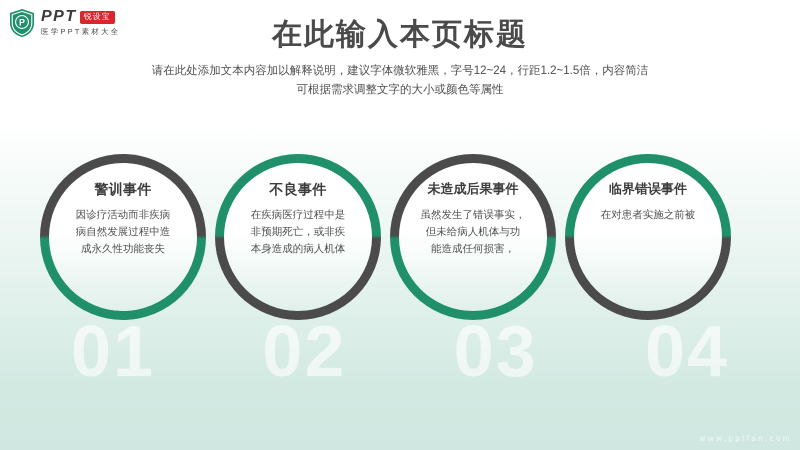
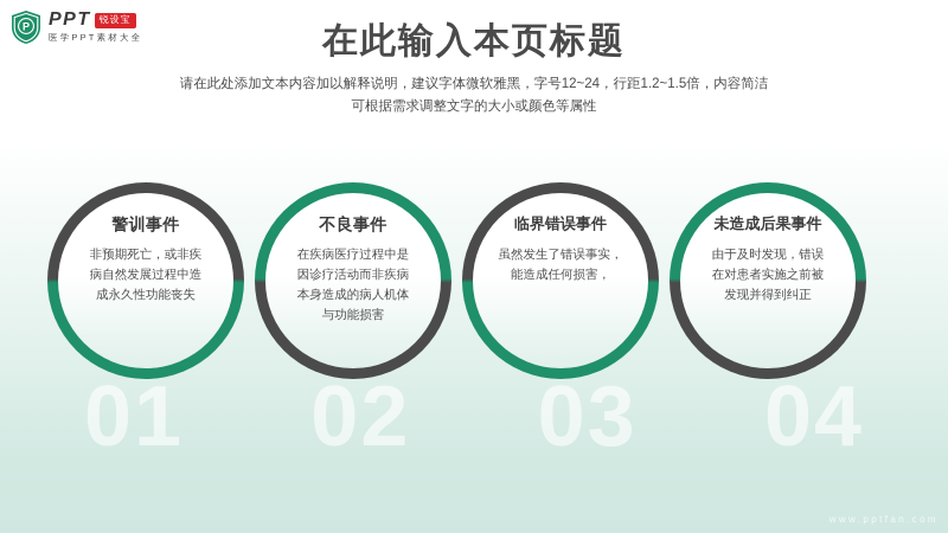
  01
  02
  03
  04
  P
  PPT
  锐设宝
  医学PPT素材大全
  在此输入本页标题
  请在此处添加文本内容加以解释说明，建议字体微软雅黑，字号12~24，行距1.2~1.5倍，内容简洁
  可根据需求调整文字的大小或颜色等属性
  警训事件
- 因诊疗活动而非疾病
+ 非预期死亡，或非疾
  病自然发展过程中造
  成永久性功能丧失
  不良事件
  在疾病医疗过程中是
- 非预期死亡，或非疾
+ 因诊疗活动而非疾病
  本身造成的病人机体
+ 与功能损害
- 未造成后果事件
+ 临界错误事件
  虽然发生了错误事实，
- 但未给病人机体与功
  能造成任何损害，
- 临界错误事件
+ 未造成后果事件
+ 由于及时发现，错误
  在对患者实施之前被
+ 发现并得到纠正
  www.pptfan.com
